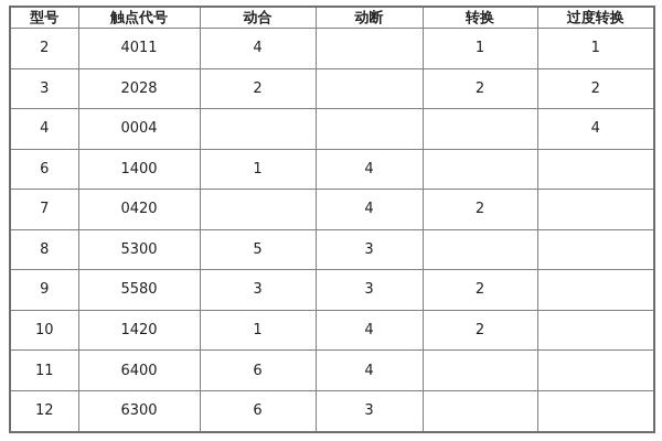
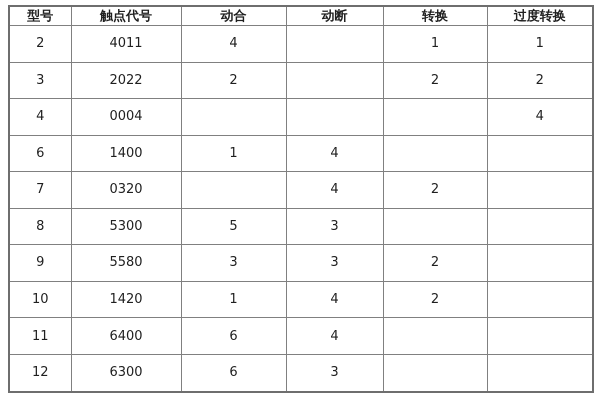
  型号	触点代号	动合	动断	转换	过度转换
  2	4011	4		1	1
- 3	2028	2		2	2
+ 3	2022	2		2	2
  4	0004				4
  6	1400	1	4
- 7	0420		4	2
+ 7	0320		4	2
  8	5300	5	3
  9	5580	3	3	2
  10	1420	1	4	2
  11	6400	6	4
  12	6300	6	3
